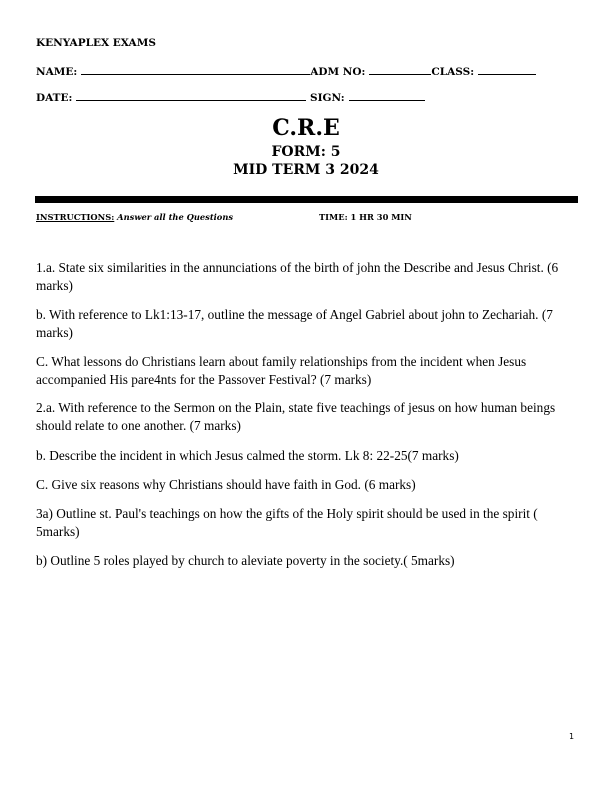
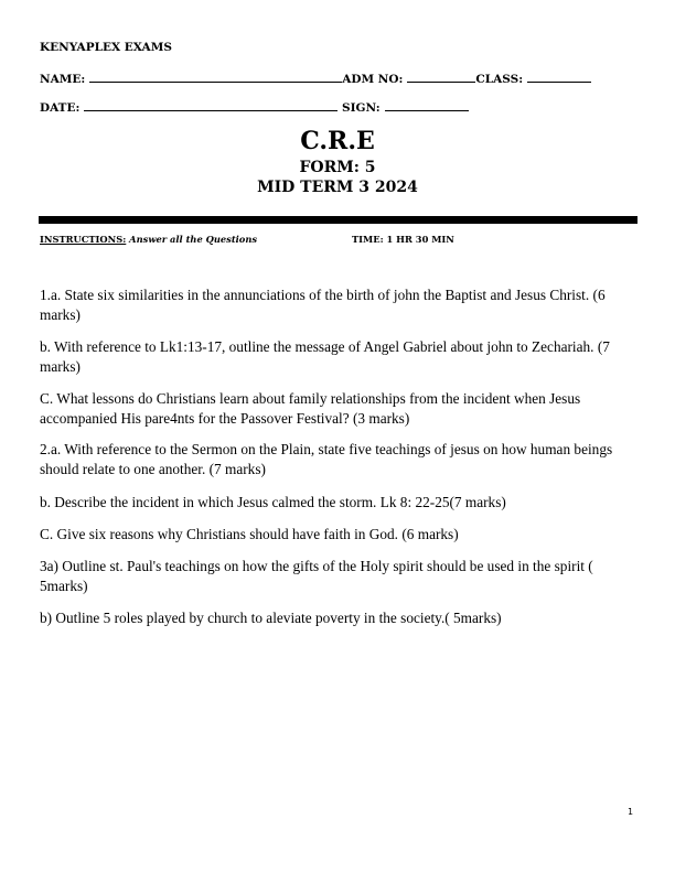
  KENYAPLEX EXAMS
  NAME: ADM NO: CLASS:
  DATE: SIGN:
  C.R.E
  FORM: 5
  MID TERM 3 2024
  INSTRUCTIONS: Answer all the Questions
  TIME: 1 HR 30 MIN
- 1.a. State six similarities in the annunciations of the birth of john the Describe and Jesus Christ. (6 marks)
+ 1.a. State six similarities in the annunciations of the birth of john the Baptist and Jesus Christ. (6 marks)
  b. With reference to Lk1:13-17, outline the message of Angel Gabriel about john to Zechariah. (7 marks)
- C. What lessons do Christians learn about family relationships from the incident when Jesus accompanied His pare4nts for the Passover Festival? (7 marks)
+ C. What lessons do Christians learn about family relationships from the incident when Jesus accompanied His pare4nts for the Passover Festival? (3 marks)
  2.a. With reference to the Sermon on the Plain, state five teachings of jesus on how human beings should relate to one another. (7 marks)
  b. Describe the incident in which Jesus calmed the storm. Lk 8: 22-25(7 marks)
  C. Give six reasons why Christians should have faith in God. (6 marks)
  3a) Outline st. Paul's teachings on how the gifts of the Holy spirit should be used in the spirit ( 5marks)
  b) Outline 5 roles played by church to aleviate poverty in the society.( 5marks)
  1
